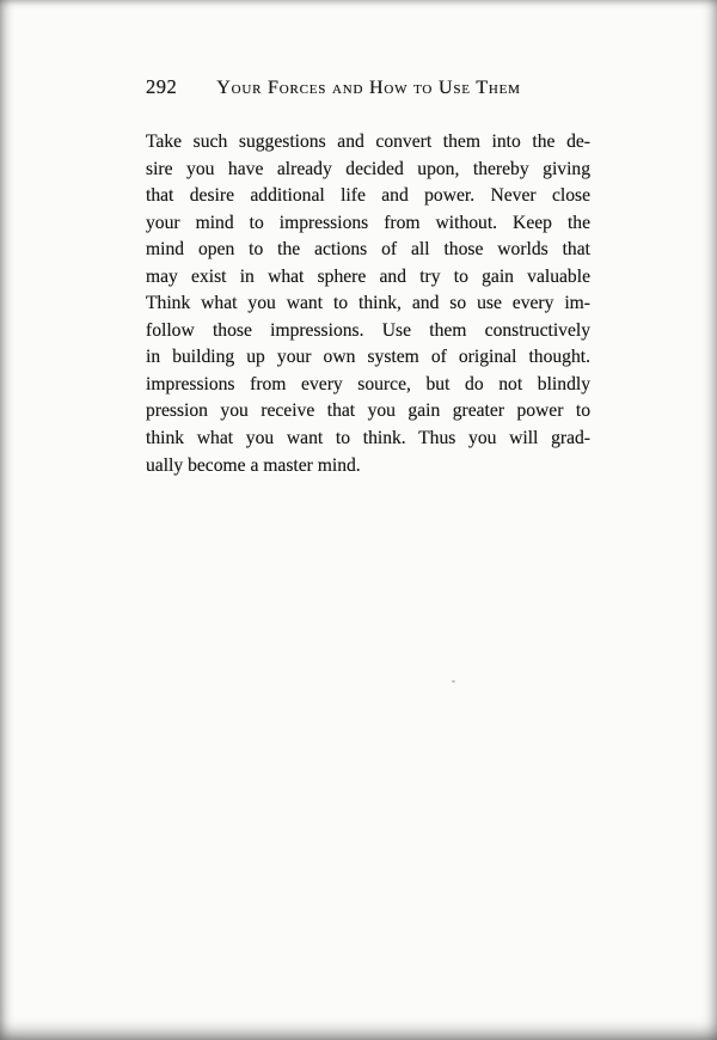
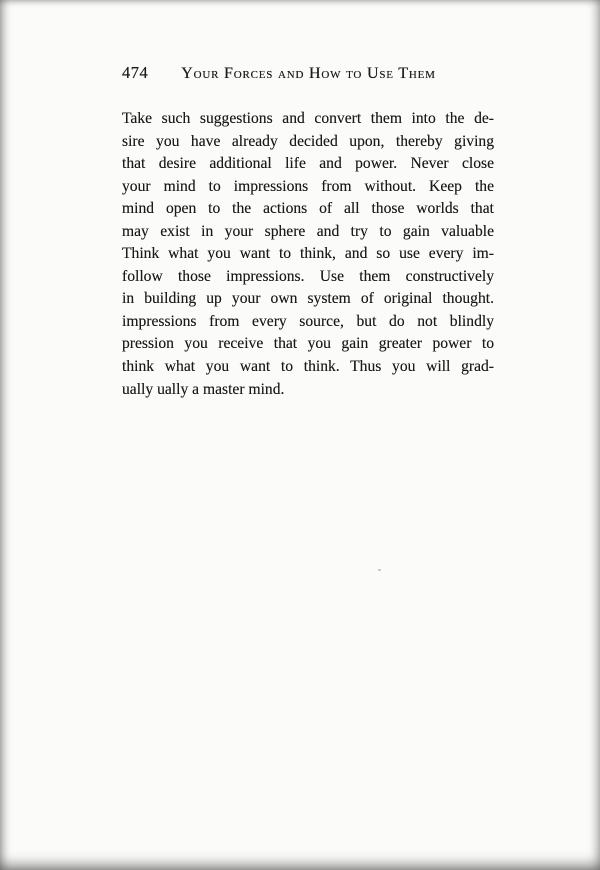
- 292
+ 474
  Your Forces and How to Use Them
  Take such suggestions and convert them into the de-
  sire you have already decided upon, thereby giving
  that desire additional life and power. Never close
  your mind to impressions from without. Keep the
  mind open to the actions of all those worlds that
- may exist in what sphere and try to gain valuable
+ may exist in your sphere and try to gain valuable
  Think what you want to think, and so use every im-
  follow those impressions. Use them constructively
  in building up your own system of original thought.
  impressions from every source, but do not blindly
  pression you receive that you gain greater power to
  think what you want to think. Thus you will grad-
- ually become a master mind.
+ ually ually a master mind.
